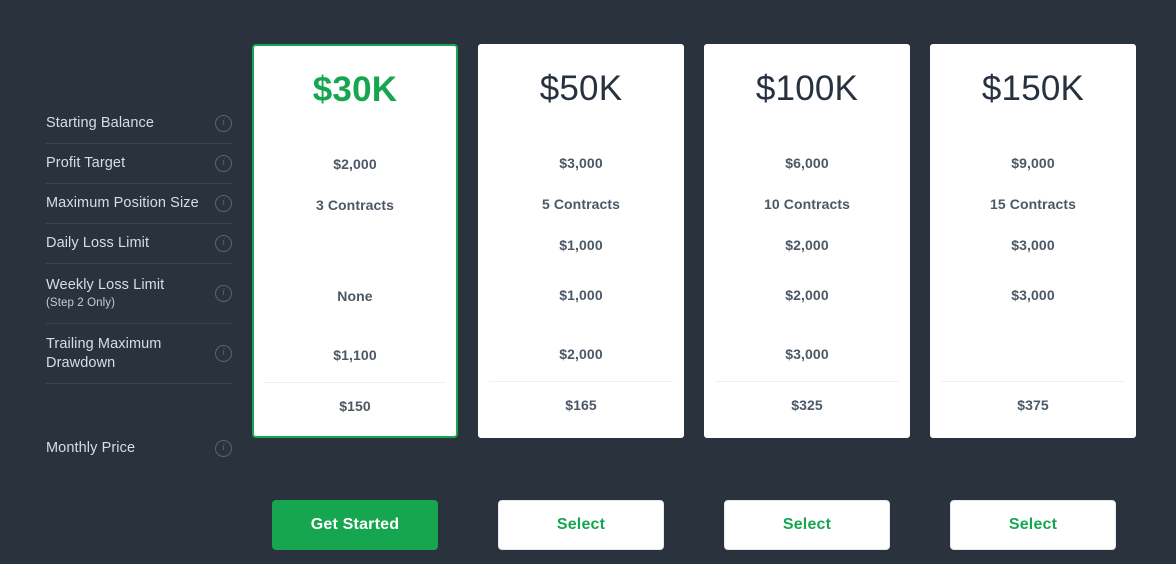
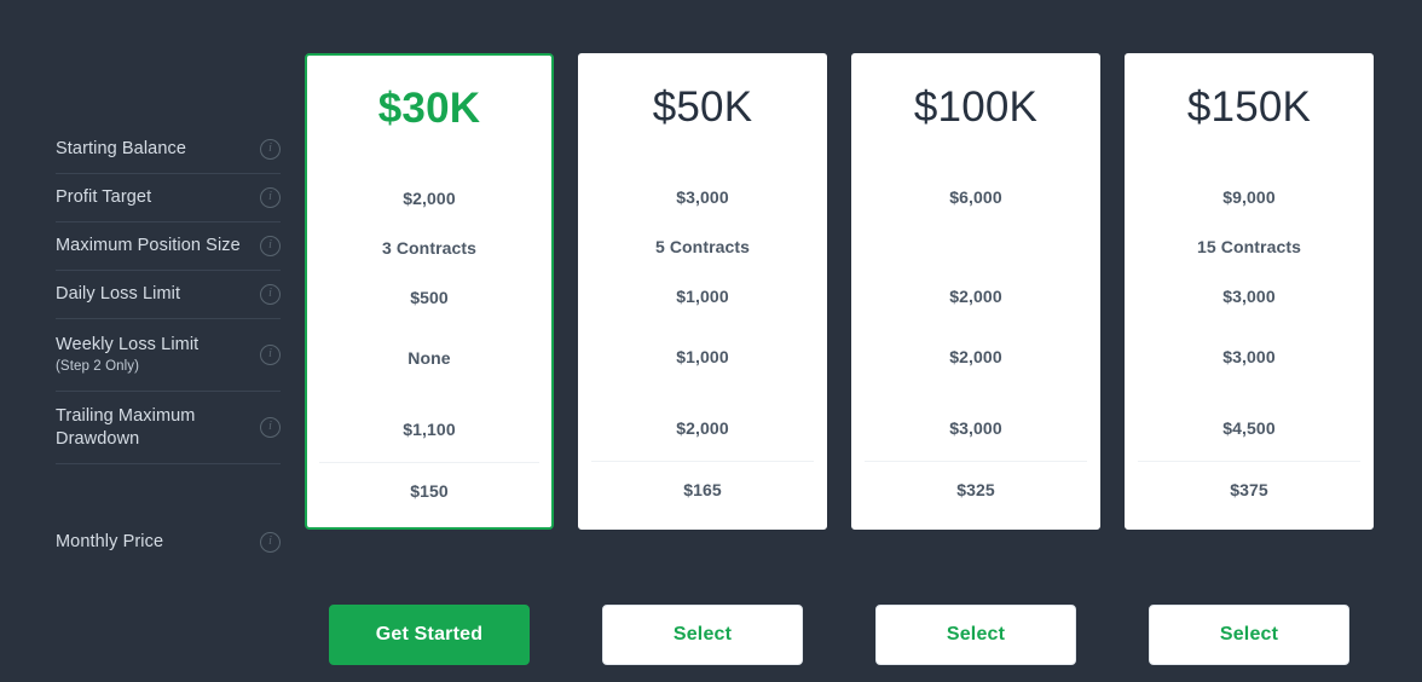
  Starting Balance
  i
  Profit Target
  i
  Maximum Position Size
  i
  Daily Loss Limit
  i
  Weekly Loss Limit
  (Step 2 Only)
  i
  Trailing Maximum Drawdown
  i
  Monthly Price
  i
  $30K
  $2,000
  3 Contracts
+ $500
  None
  $1,100
  $150
  Get Started
  $50K
  $3,000
  5 Contracts
  $1,000
  $1,000
  $2,000
  $165
  Select
  $100K
  $6,000
- 10 Contracts
  $2,000
  $2,000
  $3,000
  $325
  Select
  $150K
  $9,000
  15 Contracts
  $3,000
  $3,000
+ $4,500
  $375
  Select
